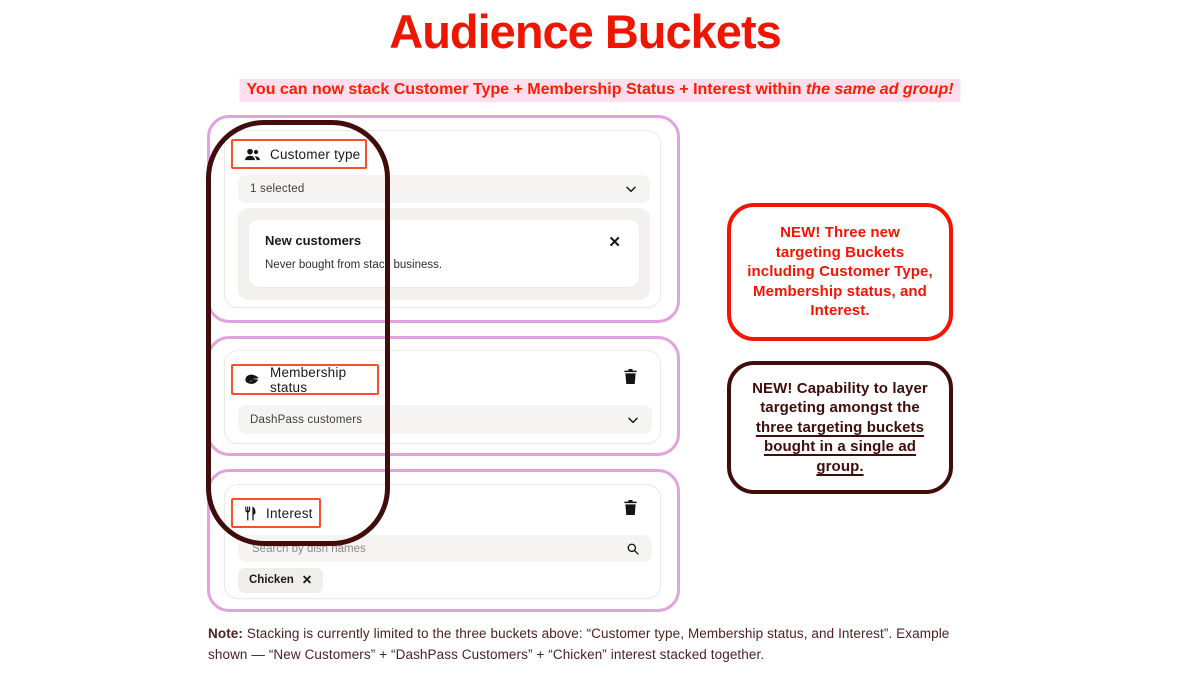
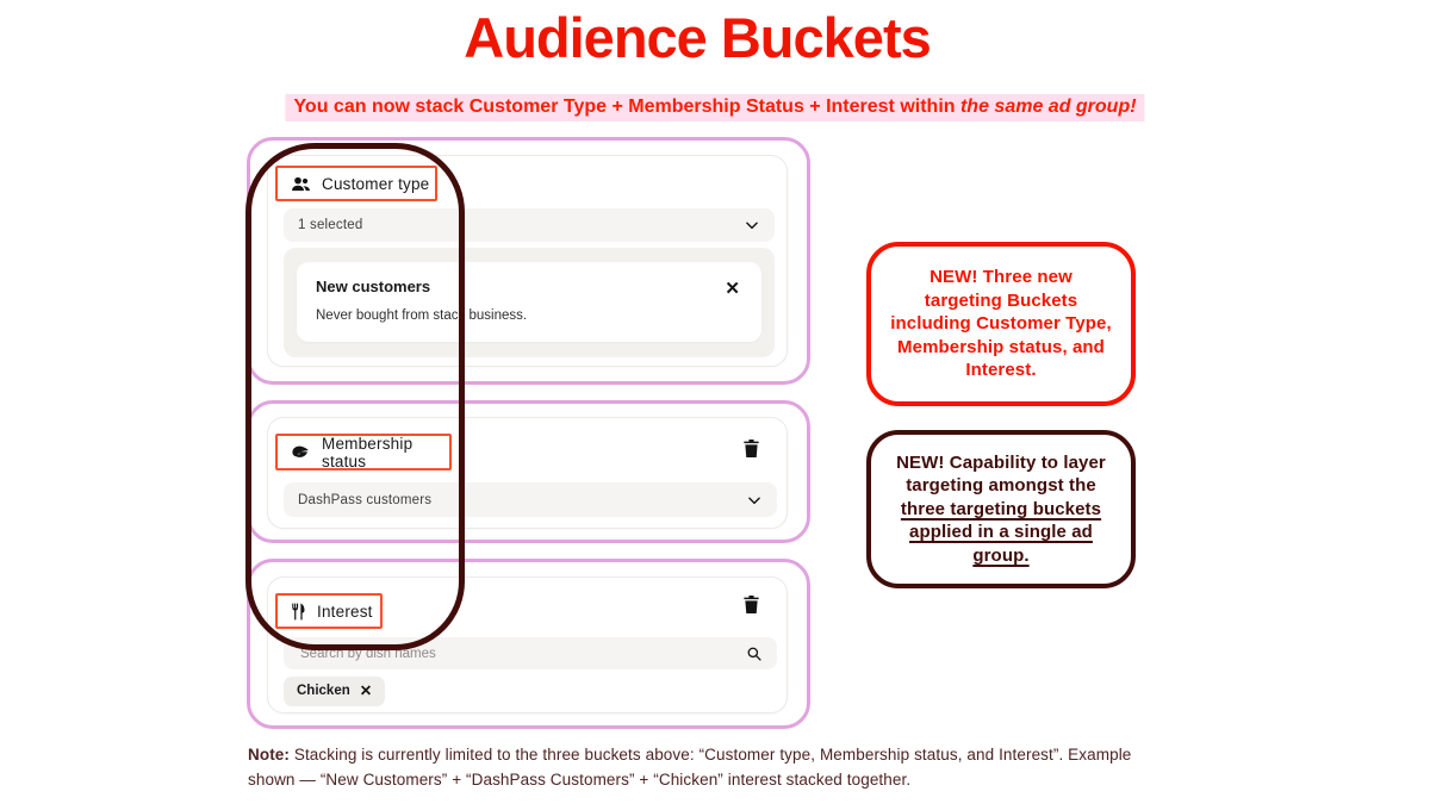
  Audience Buckets
  You can now stack Customer Type + Membership Status + Interest within the same ad group!
  Customer type
  1 selected
  New customers
  Never bought from stack business.
  ✕
  Membership status
  DashPass customers
  Interest
  Search by dish names
  Chicken
  ✕
  NEW! Three new targeting Buckets including Customer Type, Membership status, and Interest.
- NEW! Capability to layer targeting amongst the three targeting buckets bought in a single ad group.
+ NEW! Capability to layer targeting amongst the three targeting buckets applied in a single ad group.
  Note: Stacking is currently limited to the three buckets above: “Customer type, Membership status, and Interest”. Example shown — “New Customers” + “DashPass Customers” + “Chicken” interest stacked together.
